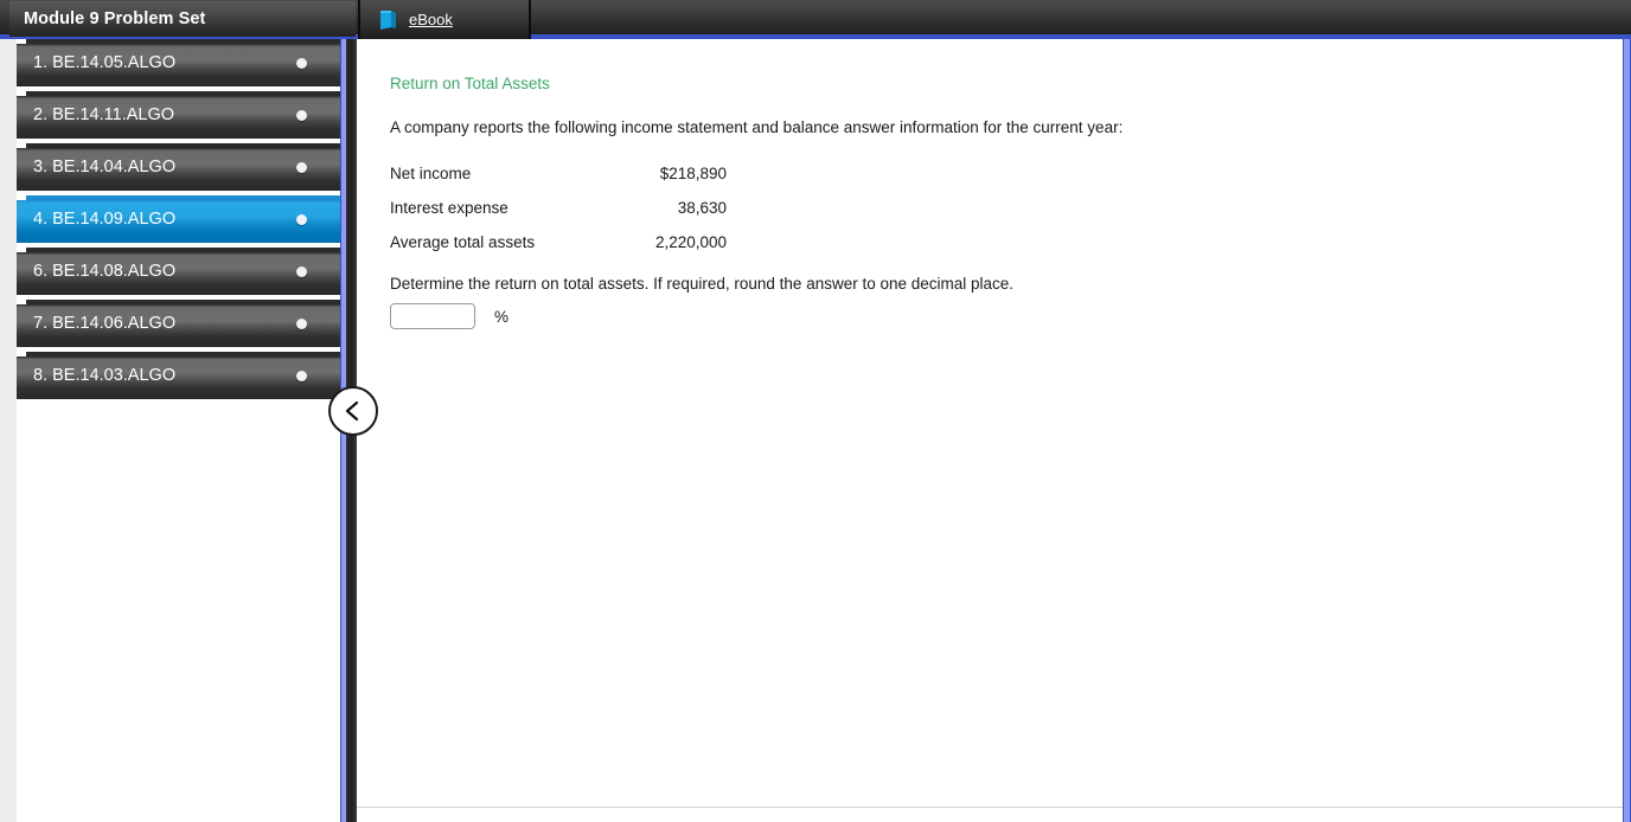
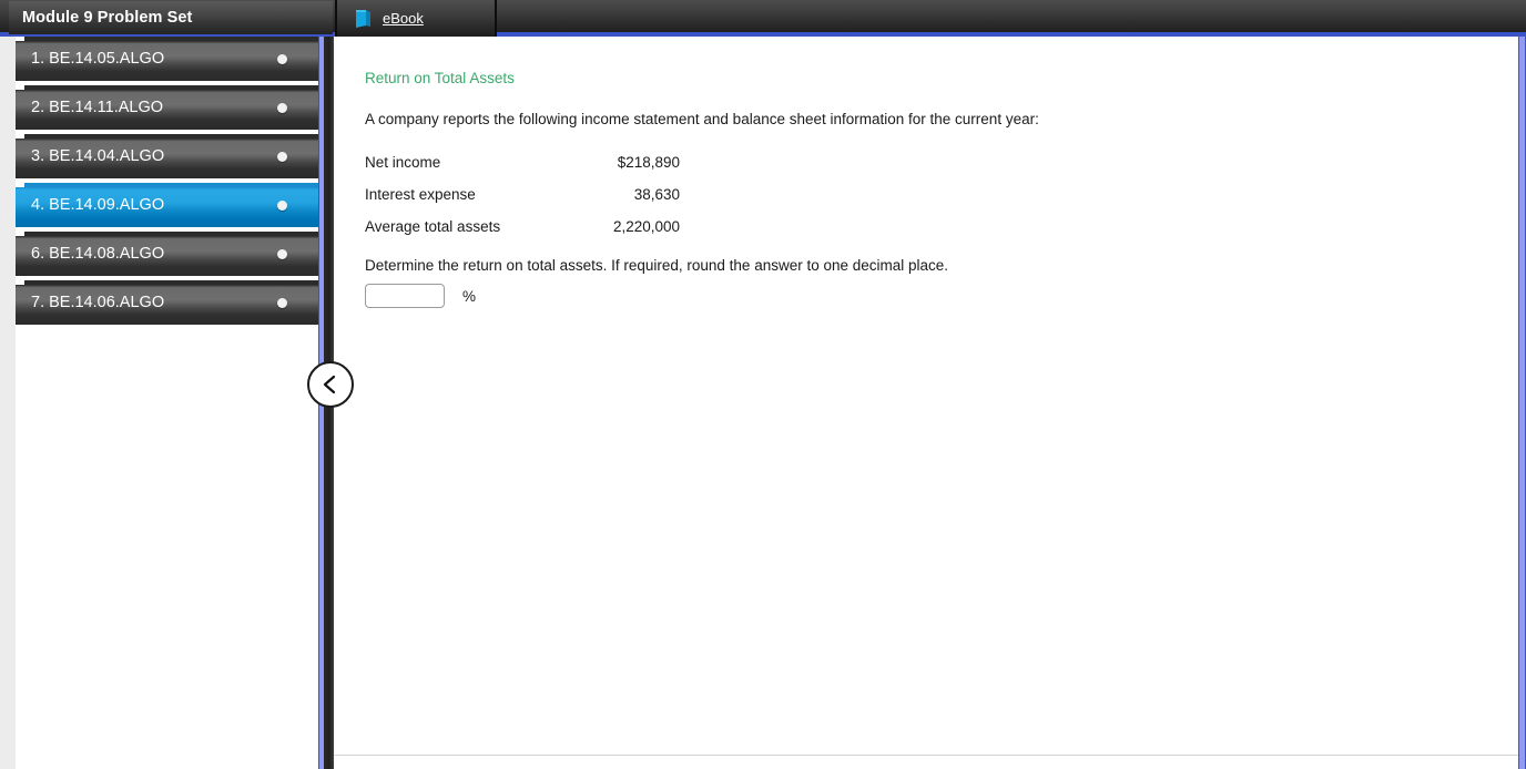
  Module 9 Problem Set
  eBook
  1. BE.14.05.ALGO
  2. BE.14.11.ALGO
  3. BE.14.04.ALGO
  4. BE.14.09.ALGO
  6. BE.14.08.ALGO
  7. BE.14.06.ALGO
- 8. BE.14.03.ALGO
  Return on Total Assets
- A company reports the following income statement and balance answer information for the current year:
+ A company reports the following income statement and balance sheet information for the current year:
  Net income	$218,890
  Interest expense	38,630
  Average total assets	2,220,000
  Determine the return on total assets. If required, round the answer to one decimal place.
  %
